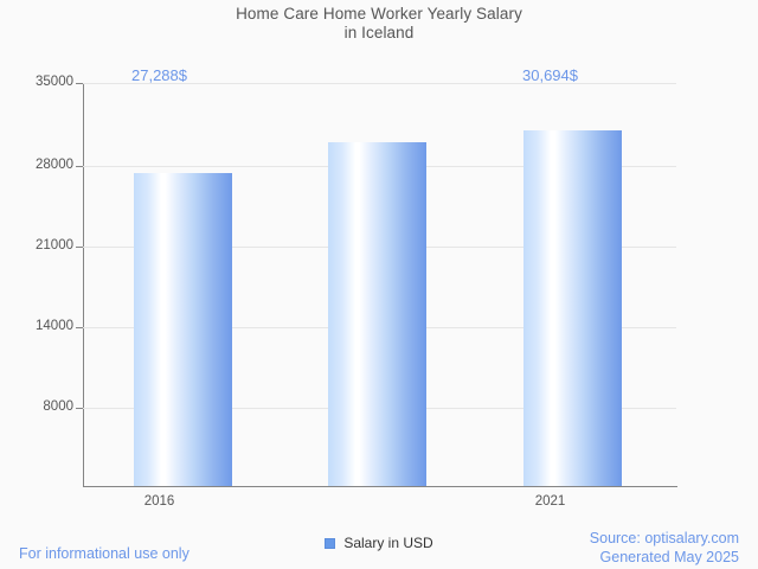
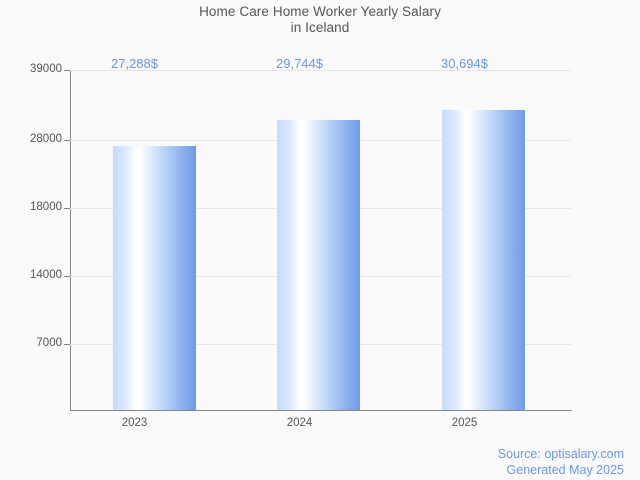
  Home Care Home Worker Yearly Salary
  in Iceland
- 35000
+ 39000
  28000
- 21000
+ 18000
  14000
- 8000
+ 7000
  27,288$
+ 29,744$
  30,694$
- 2016
+ 2023
+ 2024
- 2021
+ 2025
- Salary in USD
- For informational use only
  Source: optisalary.com
  Generated May 2025
